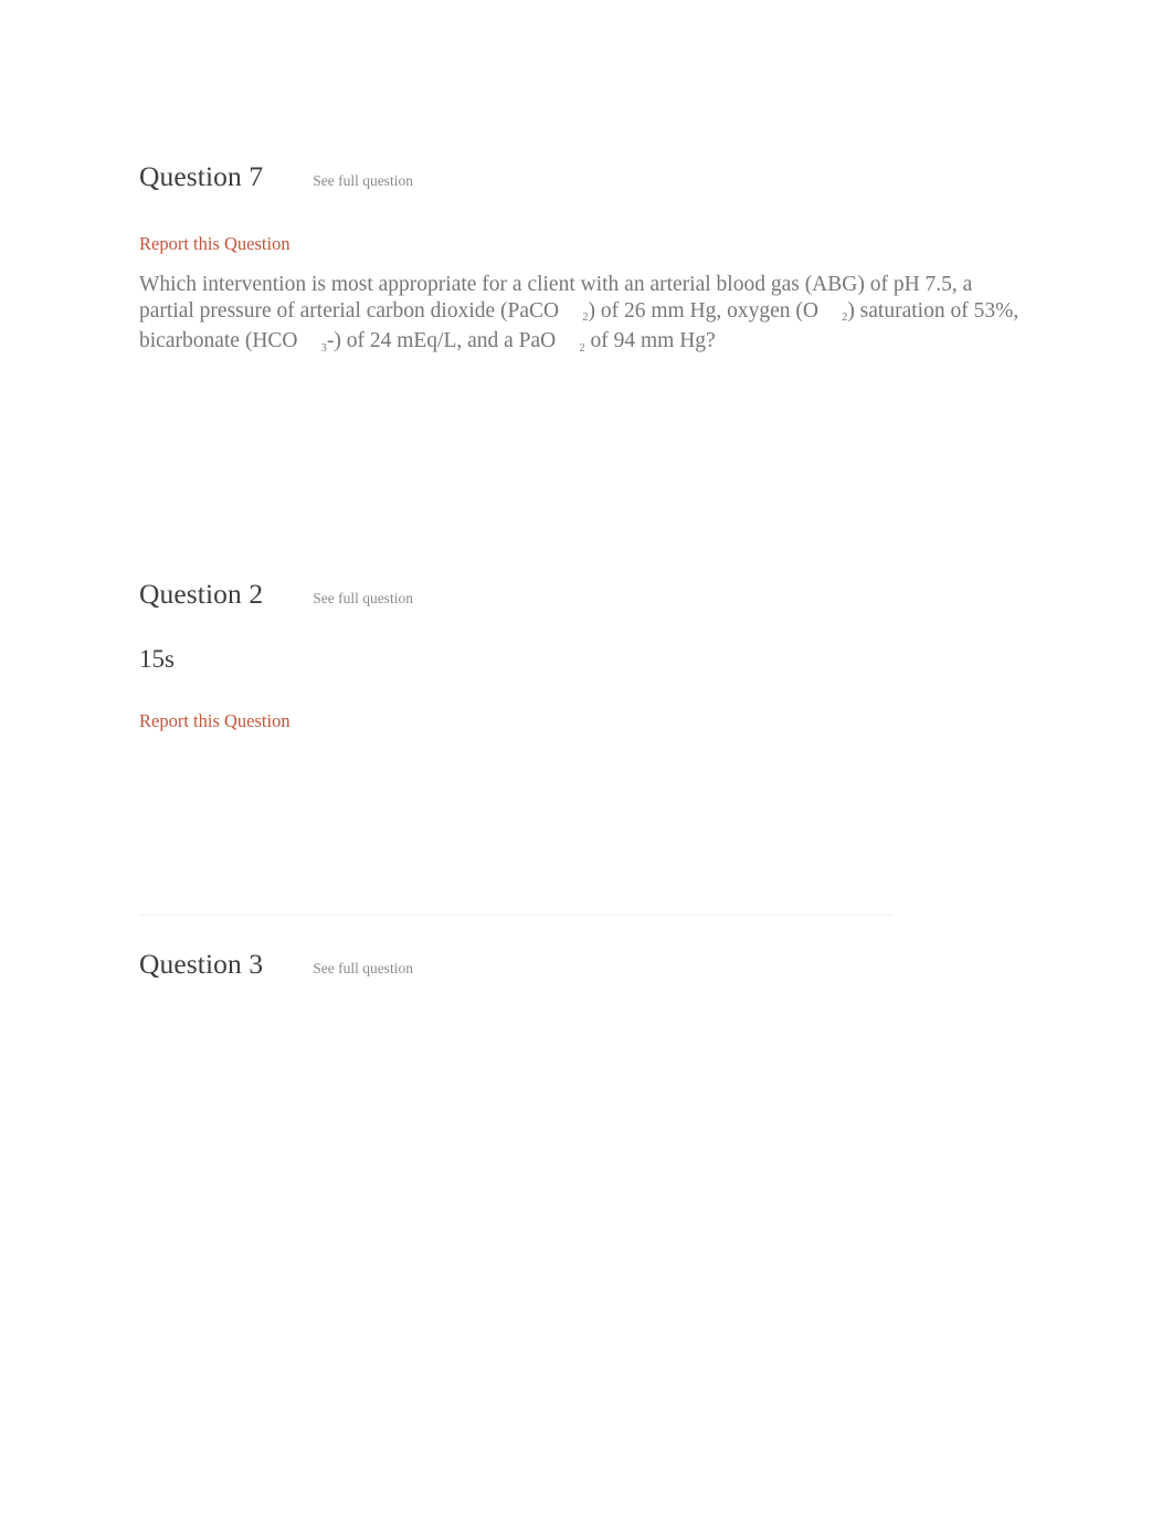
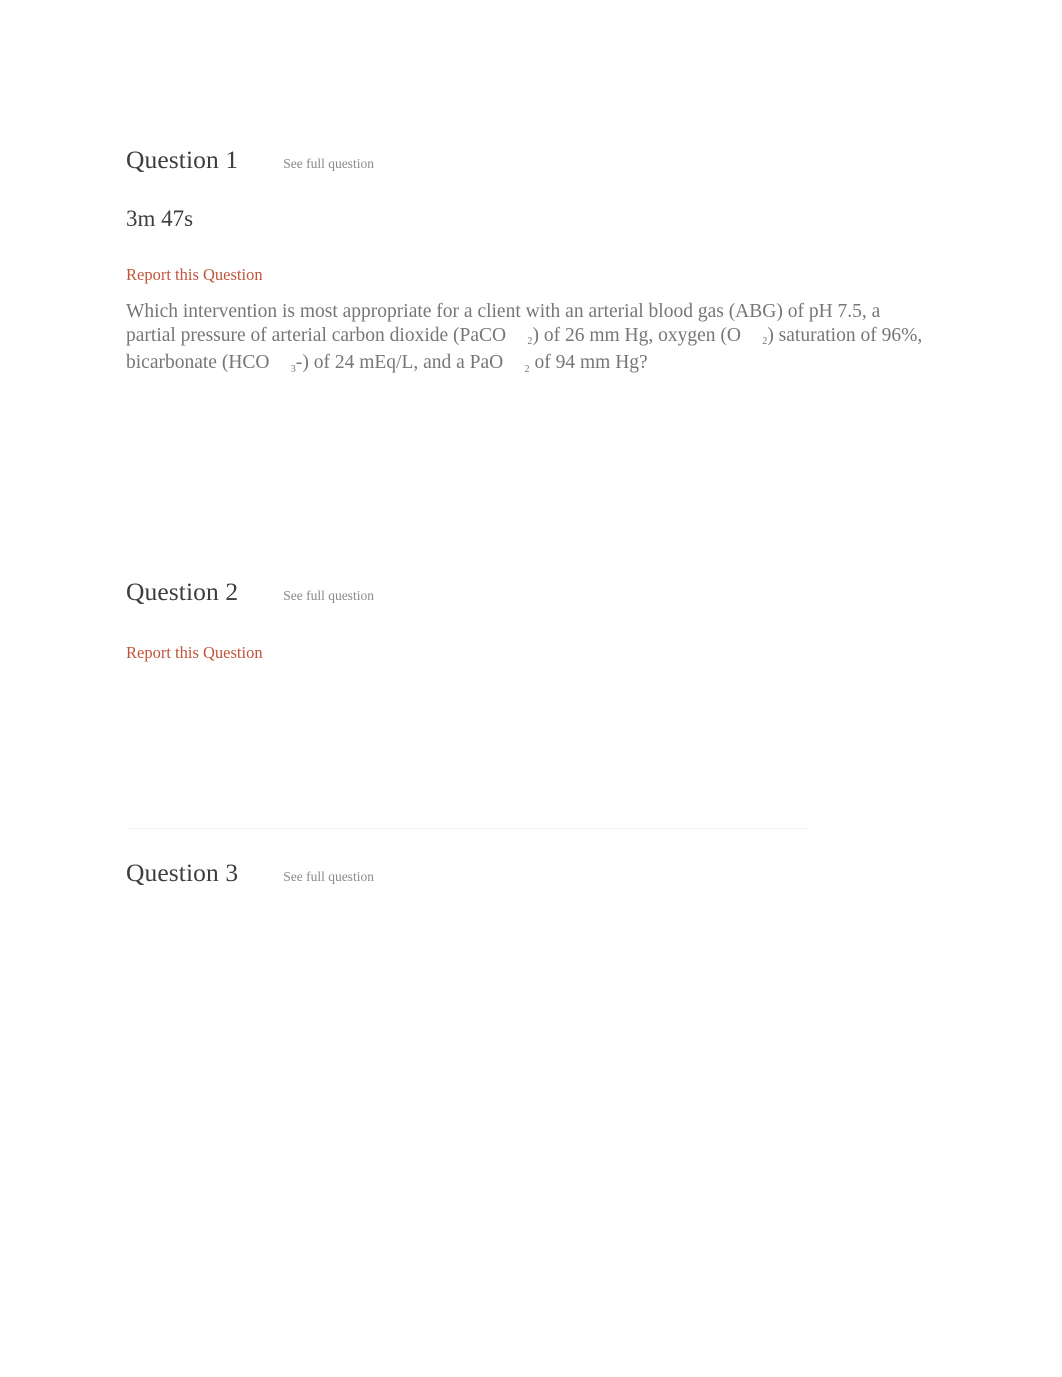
- Question 7
+ Question 1
  See full question
+ 3m 47s
  Report this Question
- Which intervention is most appropriate for a client with an arterial blood gas (ABG) of pH 7.5, a partial pressure of arterial carbon dioxide (PaCO 2) of 26 mm Hg, oxygen (O 2) saturation of 53%, bicarbonate (HCO 3-) of 24 mEq/L, and a PaO 2 of 94 mm Hg?
+ Which intervention is most appropriate for a client with an arterial blood gas (ABG) of pH 7.5, a partial pressure of arterial carbon dioxide (PaCO 2) of 26 mm Hg, oxygen (O 2) saturation of 96%, bicarbonate (HCO 3-) of 24 mEq/L, and a PaO 2 of 94 mm Hg?
  Question 2
  See full question
- 15s
  Report this Question
  Question 3
  See full question
